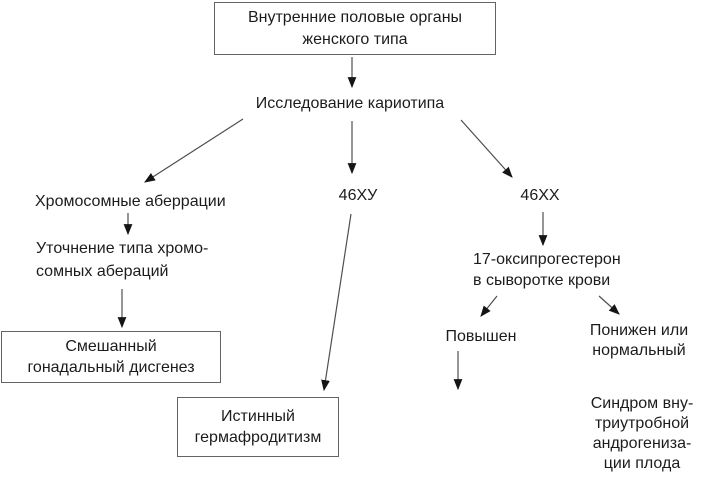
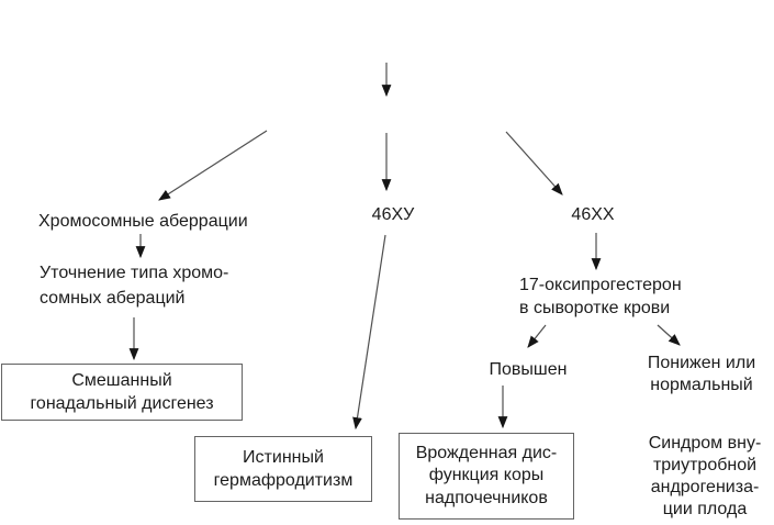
- Внутренние половые органы
- женского типа
- Исследование кариотипа
  Хромосомные аберрации
  Уточнение типа хромо-
  сомных абераций
  Смешанный
  гонадальный дисгенез
  46ХУ
  Истинный
  гермафродитизм
  46ХХ
  17-оксипрогестерон
  в сыворотке крови
  Повышен
  Понижен или
  нормальный
+ Врожденная дис-
+ функция коры
+ надпочечников
  Синдром вну-
  триутробной
  андрогениза-
  ции плода
